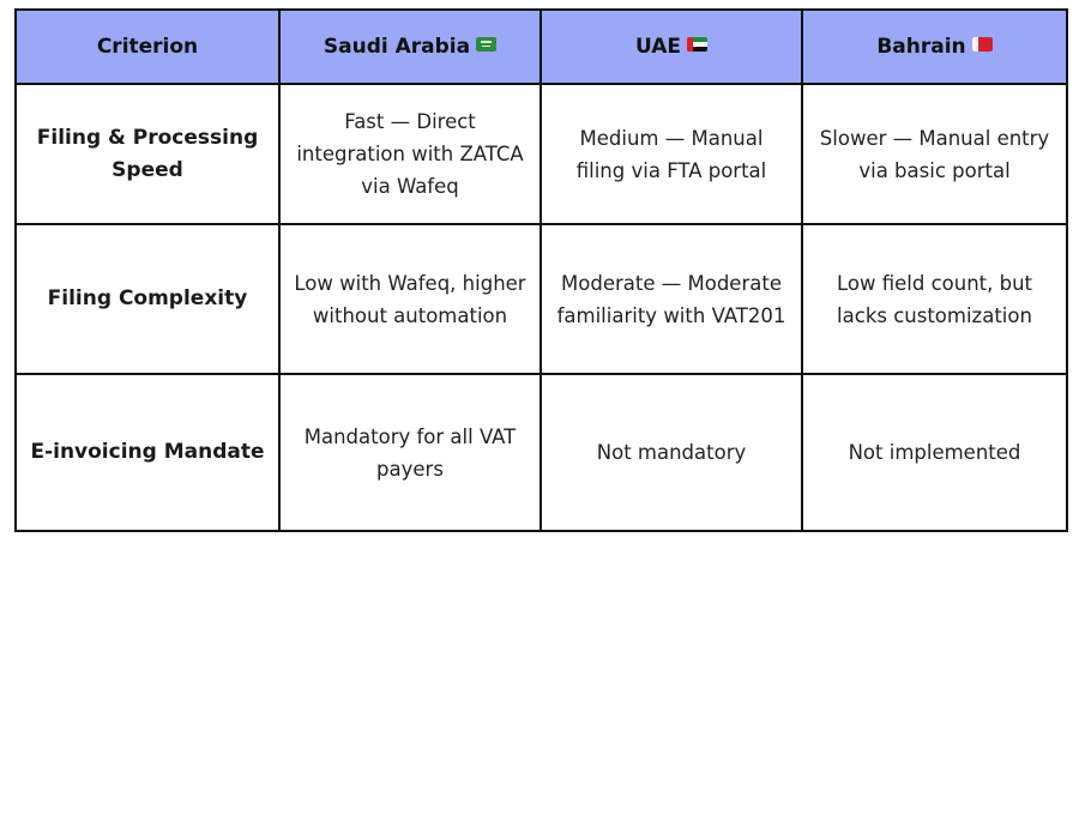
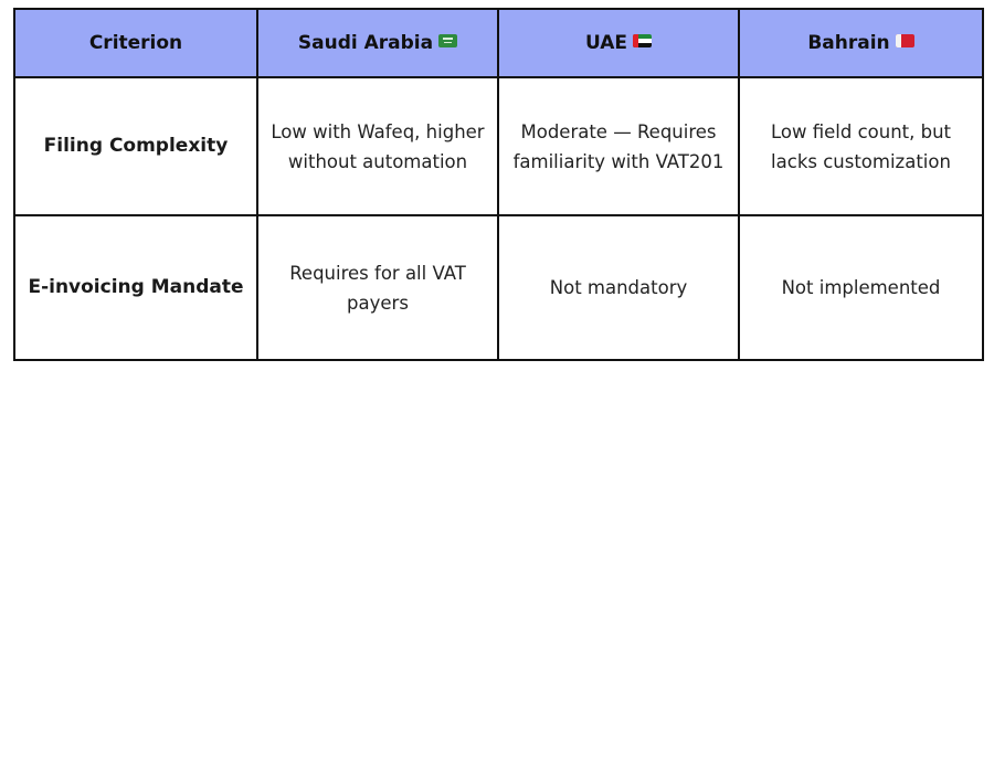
  Criterion	Saudi Arabia	UAE	Bahrain
- Filing & Processing Speed	Fast — Direct integration with ZATCA via Wafeq	Medium — Manual filing via FTA portal	Slower — Manual entry via basic portal
- Filing Complexity	Low with Wafeq, higher without automation	Moderate — Moderate familiarity with VAT201	Low field count, but lacks customization
+ Filing Complexity	Low with Wafeq, higher without automation	Moderate — Requires familiarity with VAT201	Low field count, but lacks customization
- E-invoicing Mandate	Mandatory for all VAT payers	Not mandatory	Not implemented
+ E-invoicing Mandate	Requires for all VAT payers	Not mandatory	Not implemented
